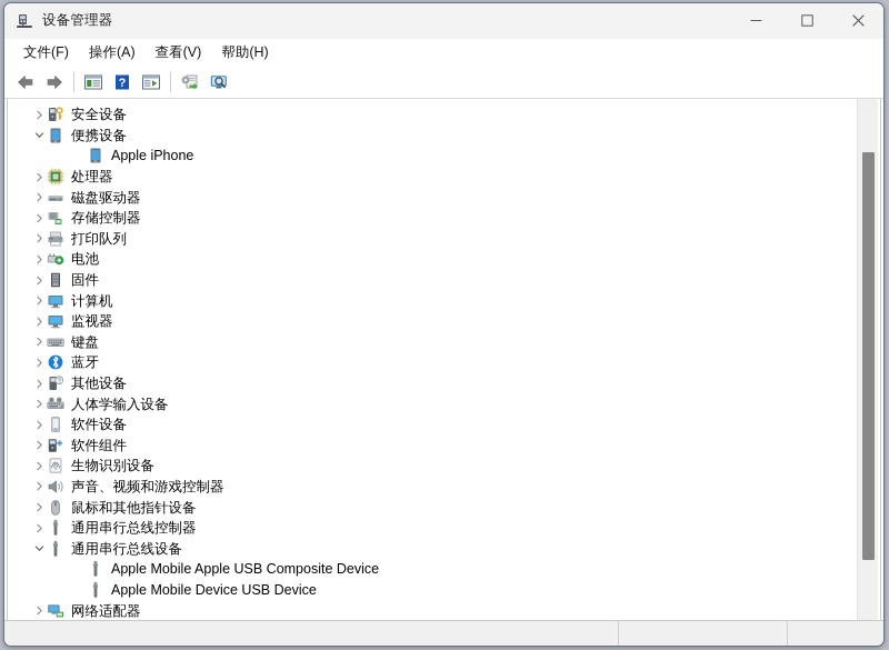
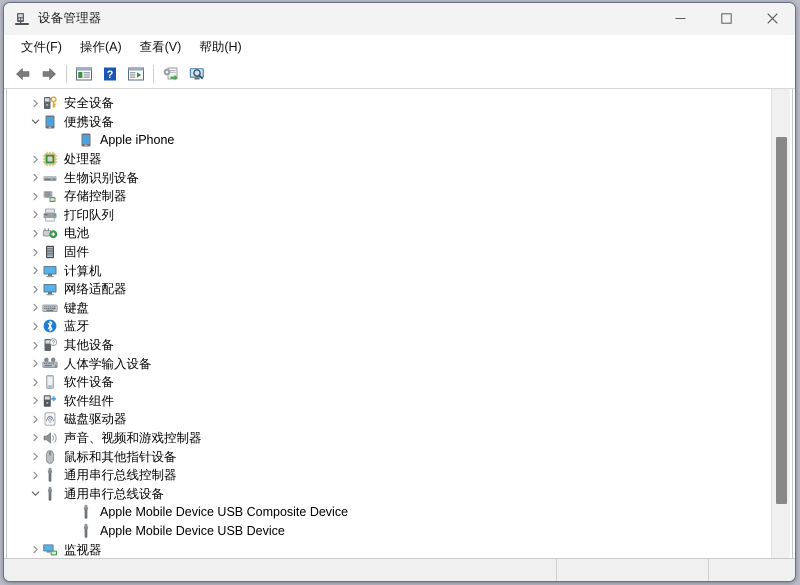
  设备管理器
  文件(F)
  操作(A)
  查看(V)
  帮助(H)
  ?
  安全设备
  便携设备
  Apple iPhone
  处理器
- 磁盘驱动器
+ 生物识别设备
  存储控制器
  打印队列
  电池
  固件
  计算机
- 监视器
+ 网络适配器
  键盘
  蓝牙
  其他设备
  人体学输入设备
  软件设备
  软件组件
- 生物识别设备
+ 磁盘驱动器
  声音、视频和游戏控制器
  鼠标和其他指针设备
  通用串行总线控制器
  通用串行总线设备
- Apple Mobile Apple USB Composite Device
+ Apple Mobile Device USB Composite Device
  Apple Mobile Device USB Device
- 网络适配器
+ 监视器
